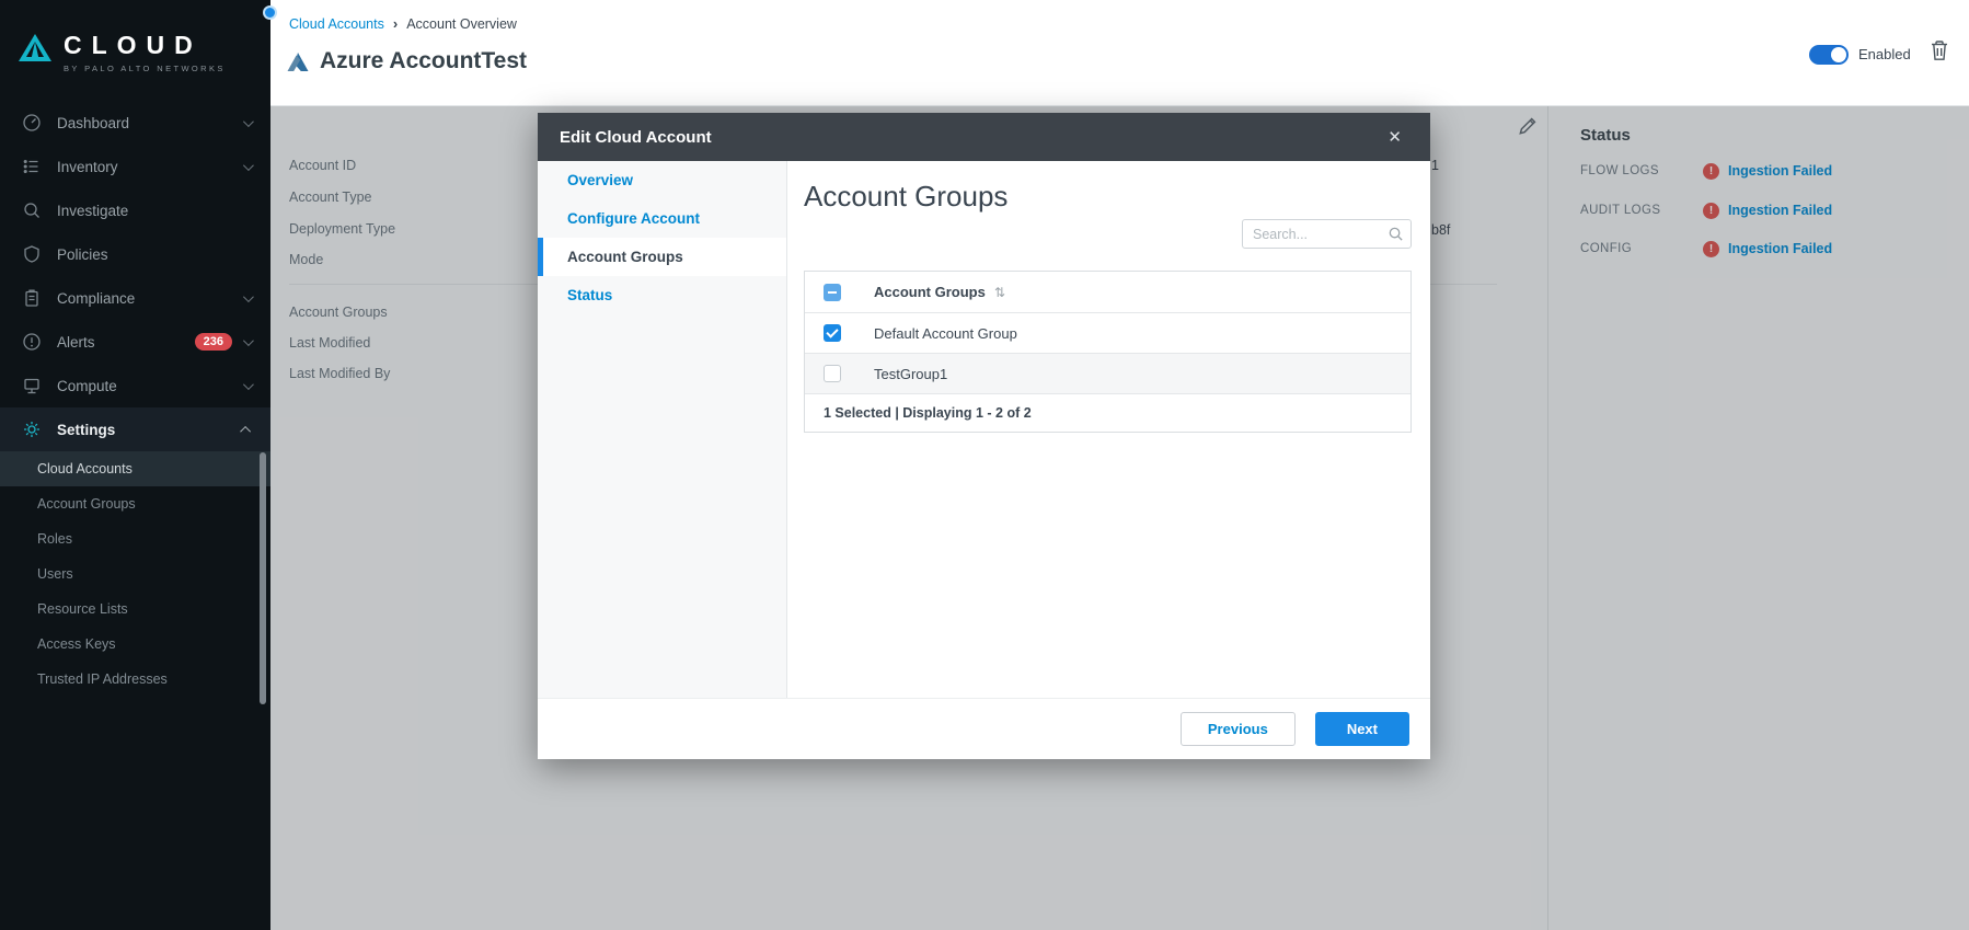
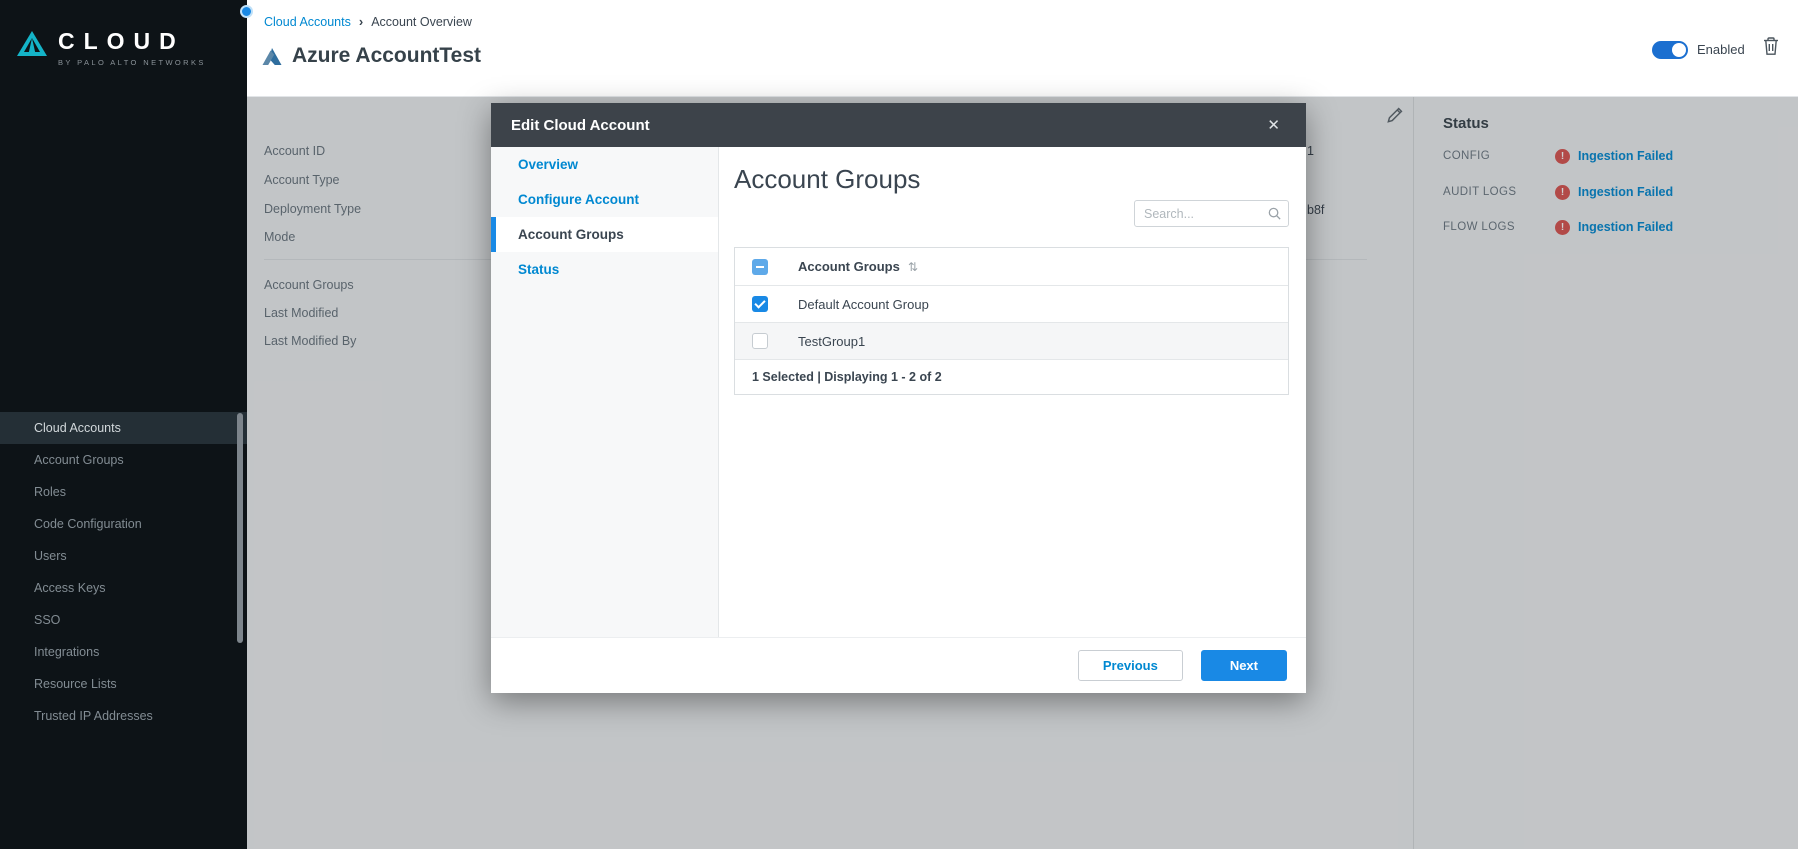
  CLOUD
  BY PALO ALTO NETWORKS
- Dashboard
- Inventory
- Investigate
- Policies
- Compliance
- Alerts
- 236
- Compute
- Settings
  Cloud Accounts
  Account Groups
  Roles
+ Code Configuration
  Users
- Resource Lists
+ Access Keys
+ SSO
+ Integrations
- Access Keys
+ Resource Lists
  Trusted IP Addresses
  Cloud Accounts
  ›
  Account Overview
  Azure AccountTest
  Enabled
  Account ID
  Account Type
  Deployment Type
  Mode
  Account Groups
  Last Modified
  Last Modified By
  1
  b8f
  Status
- FLOW LOGS
+ CONFIG
  Ingestion Failed
  AUDIT LOGS
  Ingestion Failed
- CONFIG
+ FLOW LOGS
  Ingestion Failed
  Edit Cloud Account
  ✕
  Overview
  Configure Account
  Account Groups
  Status
  Account Groups
  Search...
  Account Groups
  ⇅
  Default Account Group
  TestGroup1
  1 Selected | Displaying 1 - 2 of 2
  Previous
  Next
